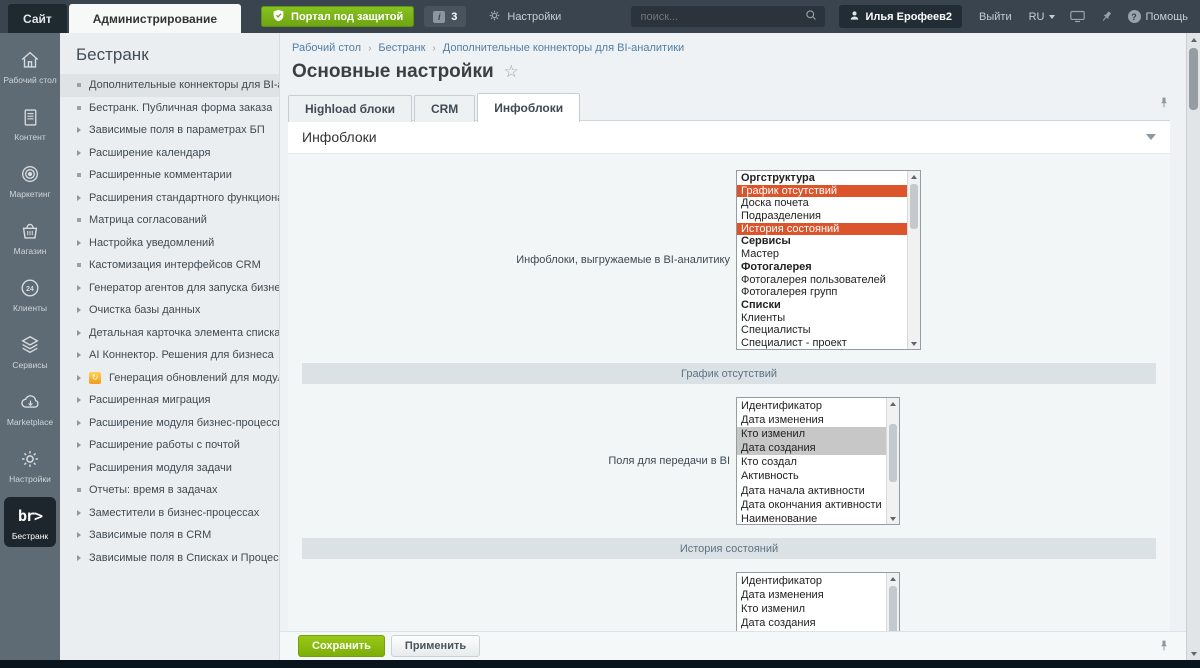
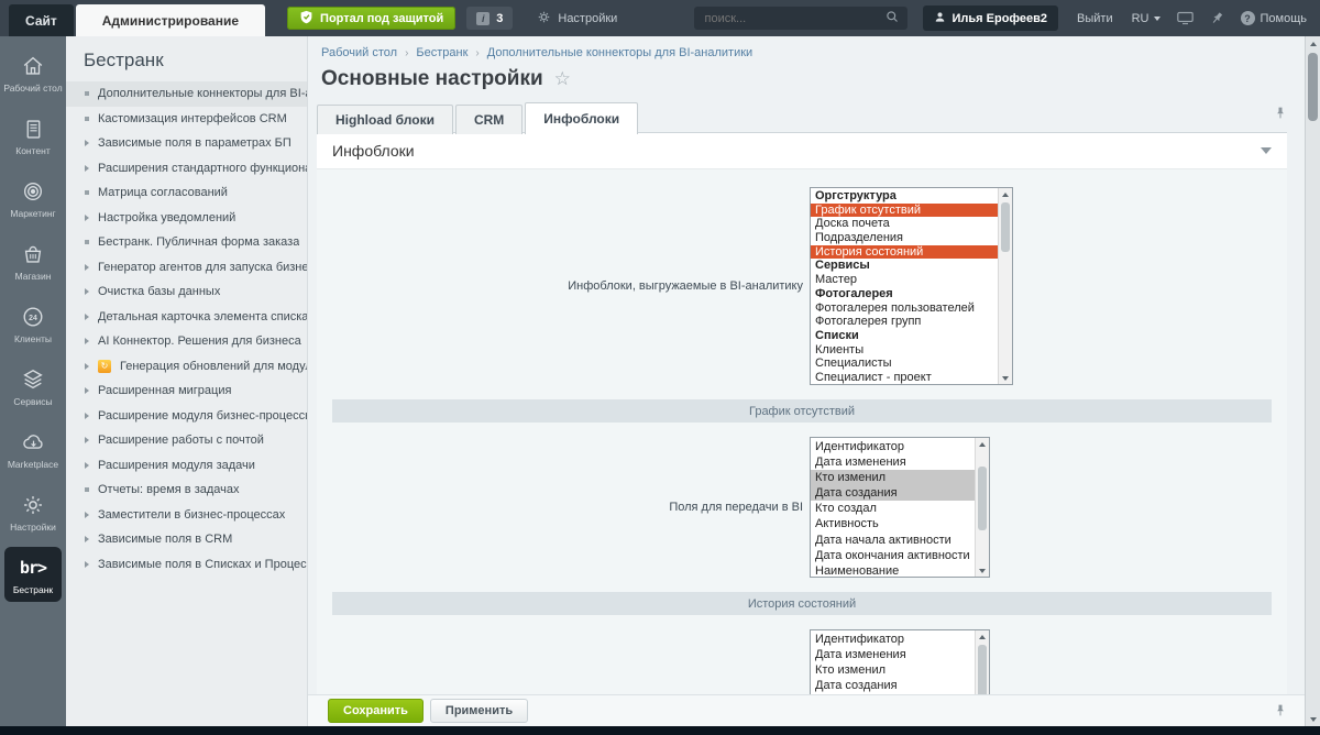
  Сайт
  Администрирование
  Портал под защитой
  i
  3
  Настройки
  поиск...
  Илья Ерофеев2
  Выйти
  RU
  ?
  Помощь
  Рабочий стол
  Контент
  Маркетинг
  Магазин
  Клиенты
  Сервисы
  Marketplace
  Настройки
  br>
  Бестранк
  Бестранк
  Дополнительные коннекторы для BI-
- Бестранк. Публичная форма заказа
+ Кастомизация интерфейсов CRM
  Зависимые поля в параметрах БП
- Расширение календаря
- Расширенные комментарии
  Расширения стандартного функцион
  Матрица согласований
  Настройка уведомлений
- Кастомизация интерфейсов CRM
+ Бестранк. Публичная форма заказа
  Генератор агентов для запуска бизне
  Очистка базы данных
  Детальная карточка элемента списка
  AI Коннектор. Решения для бизнеса
  ↻
  Генерация обновлений для моду
  Расширенная миграция
  Расширение модуля бизнес-процесс
  Расширение работы с почтой
  Расширения модуля задачи
  Отчеты: время в задачах
  Заместители в бизнес-процессах
  Зависимые поля в CRM
  Зависимые поля в Списках и Процес
  Рабочий стол
  ›
  Бестранк
  ›
  Дополнительные коннекторы для BI-аналитики
  Основные настройки
  ☆
  Highload блоки CRM Инфоблоки
  Инфоблоки
  Инфоблоки, выгружаемые в BI-аналитику
  Оргструктура
  График отсутствий
  Доска почета
  Подразделения
  История состояний
  Сервисы
  Мастер
  Фотогалерея
  Фотогалерея пользователей
  Фотогалерея групп
  Списки
  Клиенты
  Специалисты
  Специалист - проект
  График отсутствий
  Поля для передачи в BI
  Идентификатор
  Дата изменения
  Кто изменил
  Дата создания
  Кто создал
  Активность
  Дата начала активности
  Дата окончания активности
  Наименование
  История состояний
  Идентификатор
  Дата изменения
  Кто изменил
  Дата создания
  Сохранить
  Применить
